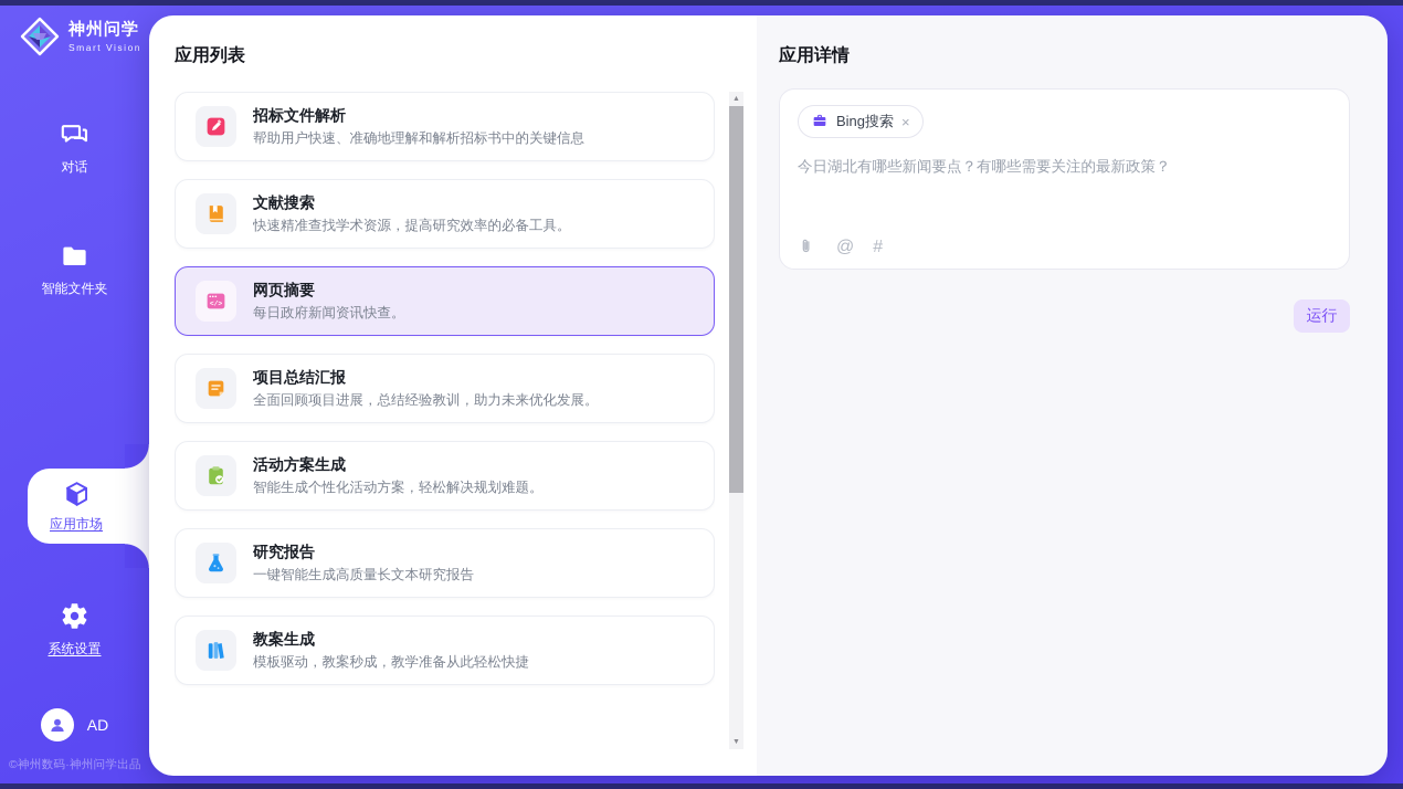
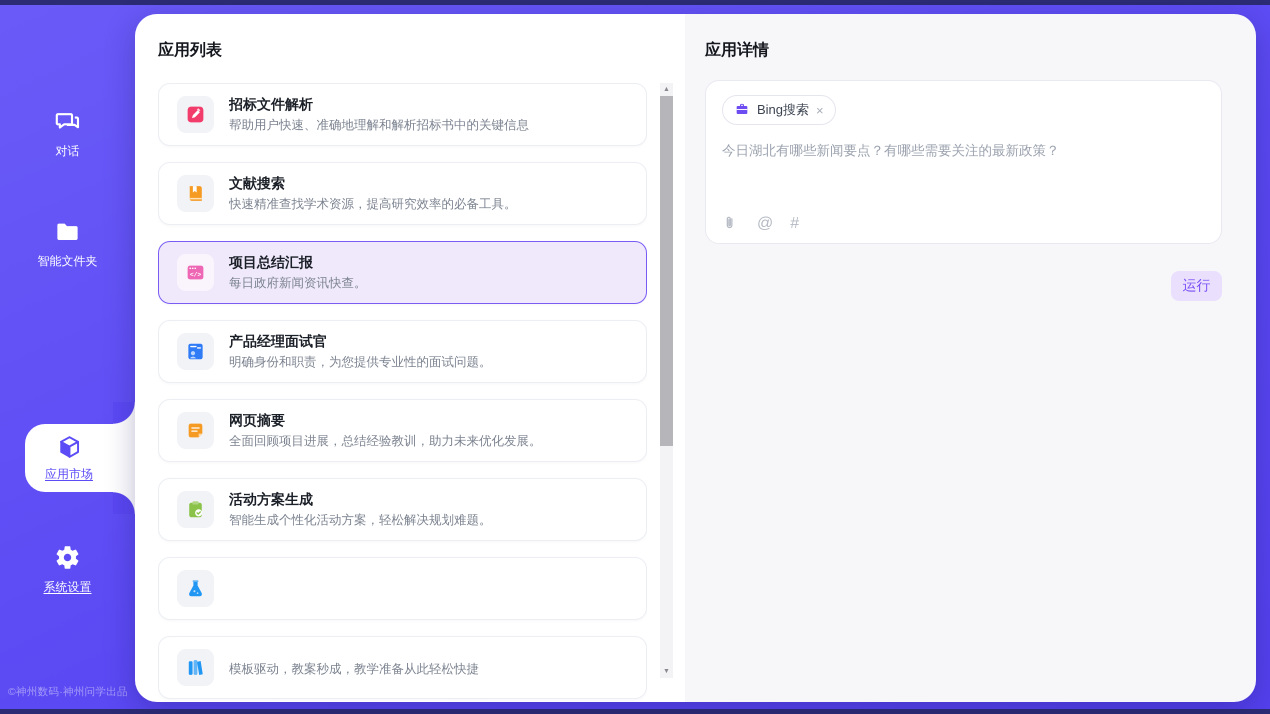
- 神州问学
- Smart Vision
  对话
  智能文件夹
  应用市场
  系统设置
- AD
  ©神州数码·神州问学出品
  应用列表
  招标文件解析
  帮助用户快速、准确地理解和解析招标书中的关键信息
  文献搜索
  快速精准查找学术资源，提高研究效率的必备工具。
- 网页摘要
+ 项目总结汇报
  每日政府新闻资讯快查。
+ 产品经理面试官
+ 明确身份和职责，为您提供专业性的面试问题。
- 项目总结汇报
+ 网页摘要
  全面回顾项目进展，总结经验教训，助力未来优化发展。
  活动方案生成
  智能生成个性化活动方案，轻松解决规划难题。
- 研究报告
- 一键智能生成高质量长文本研究报告
- 教案生成
  模板驱动，教案秒成，教学准备从此轻松快捷
  应用详情
  Bing搜索
  ×
  今日湖北有哪些新闻要点？有哪些需要关注的最新政策？
  @
  #
  运行
